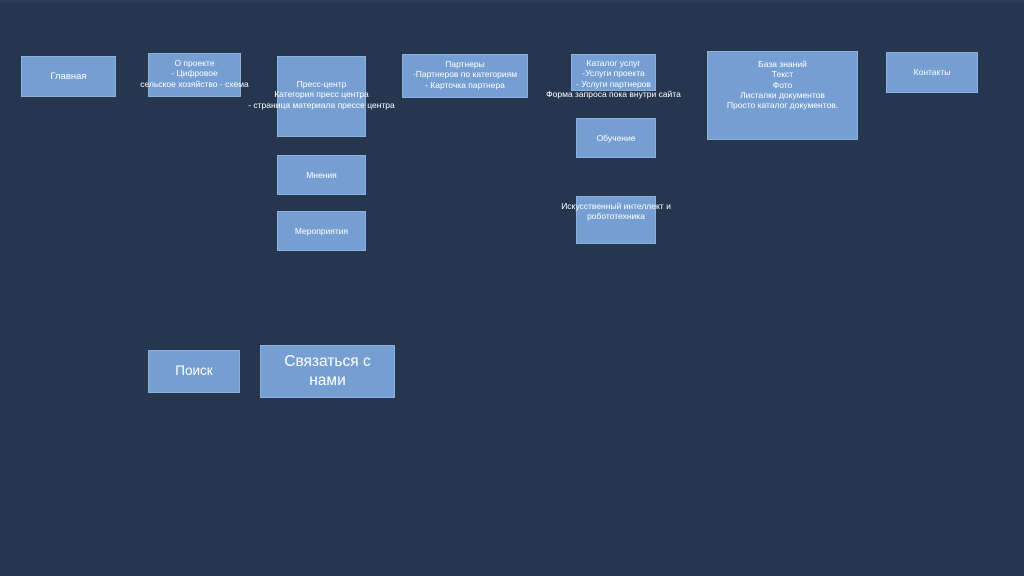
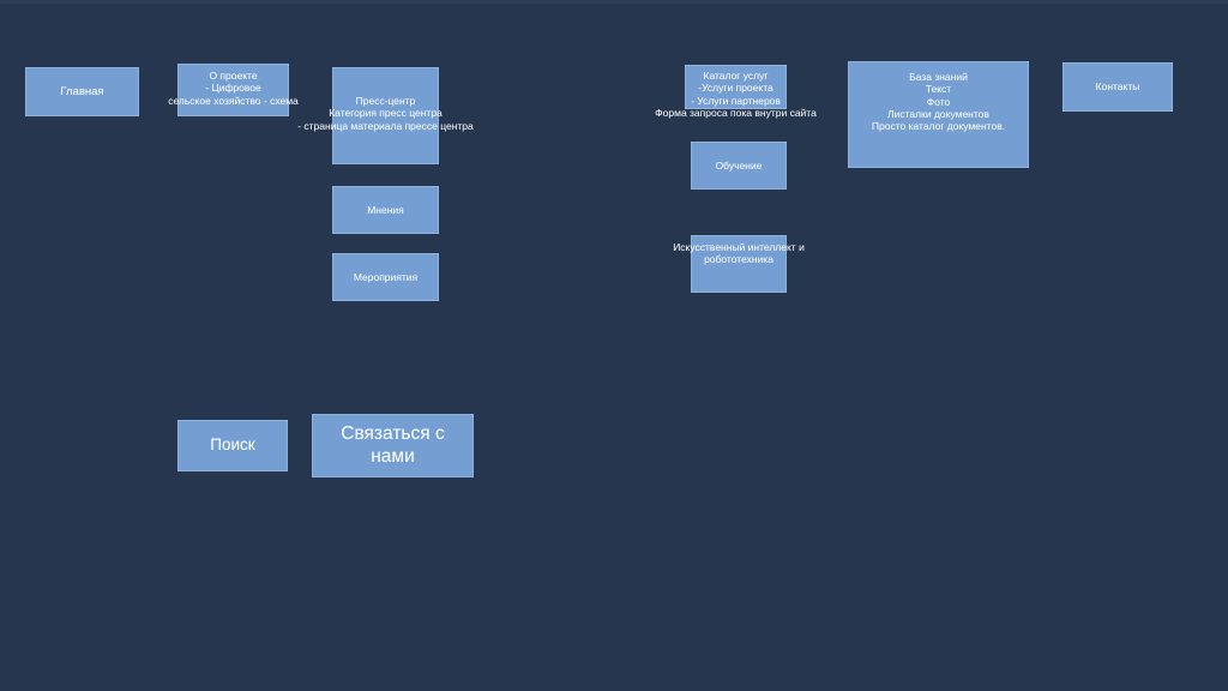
  Главная
  О проекте
  - Цифровое
  сельское хозяйство - схема
  Пресс-центр
  Категория пресс центра
  - страница материала прессе центра
  Мнения
  Мероприятия
- Партнеры
- -Партнеров по категориям
- - Карточка партнера
  Каталог услуг
  -Услуги проекта
  - Услуги партнеров
  Форма запроса пока внутри сайта
  Обучение
  Искусственный интеллект и
  робототехника
  База знаний
  Текст
  Фото
  Листалки документов
  Просто каталог документов.
  Контакты
  Поиск
  Связаться с
  нами
